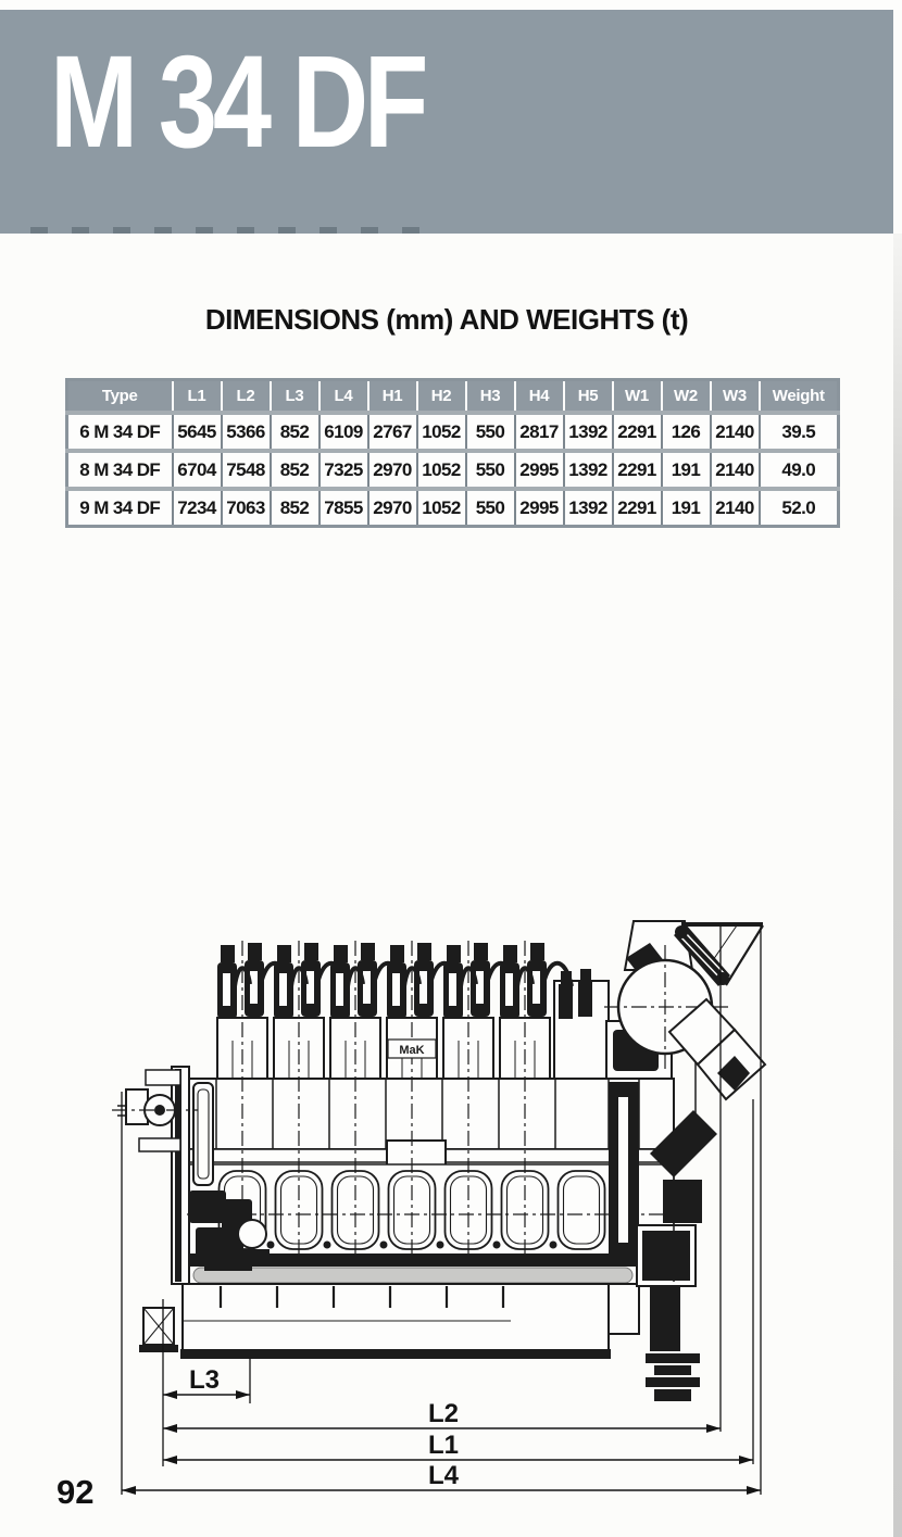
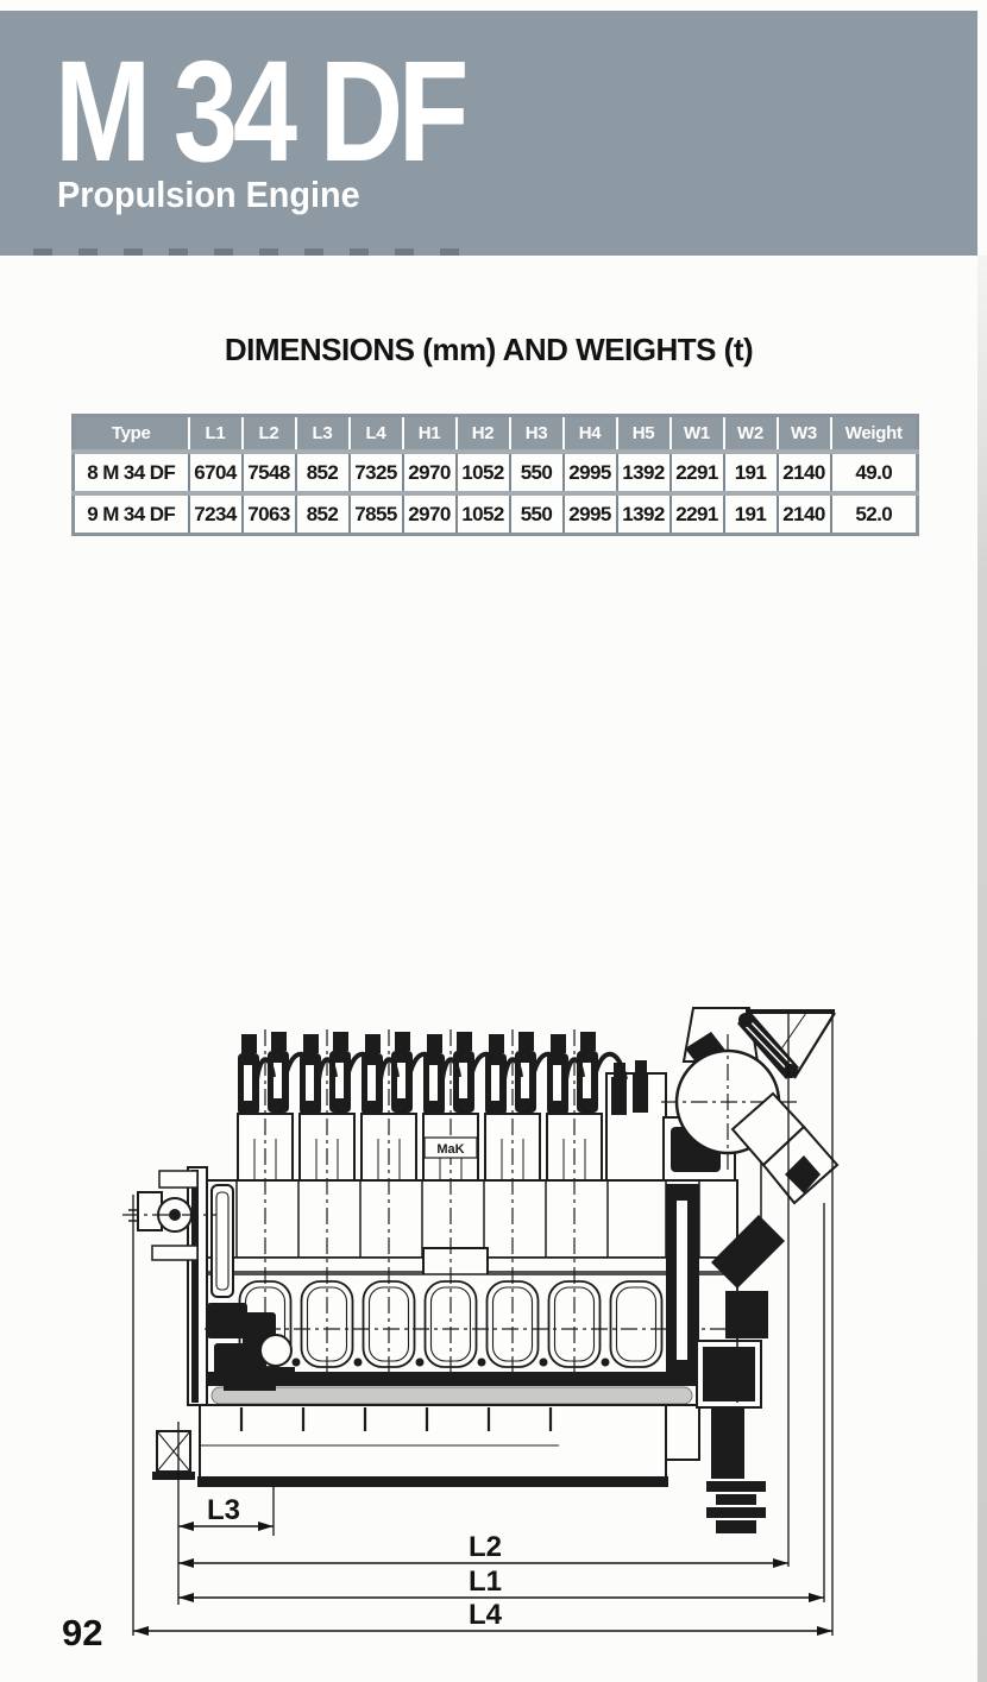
  M 34 DF
+ Propulsion Engine
  DIMENSIONS (mm) AND WEIGHTS (t)
  Type	L1	L2	L3	L4	H1	H2	H3	H4	H5	W1	W2	W3	Weight
- 6 M 34 DF	5645	5366	852	6109	2767	1052	550	2817	1392	2291	126	2140	39.5
  8 M 34 DF	6704	7548	852	7325	2970	1052	550	2995	1392	2291	191	2140	49.0
  9 M 34 DF	7234	7063	852	7855	2970	1052	550	2995	1392	2291	191	2140	52.0
  MaK
  L3
  L2
  L1
  L4
  92
